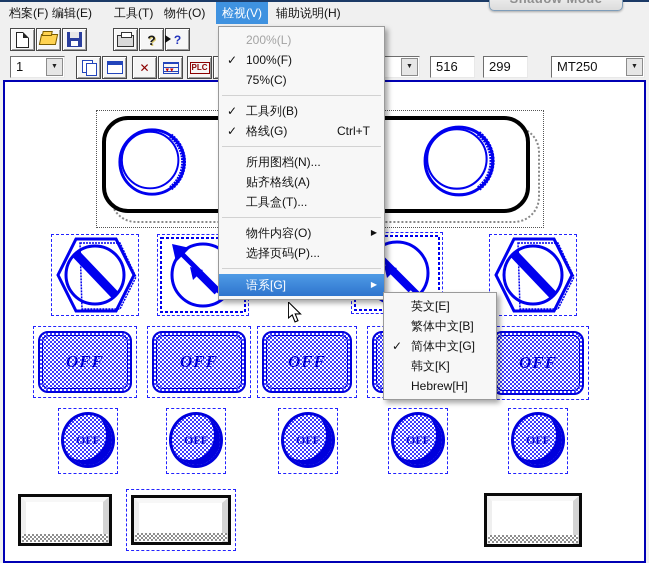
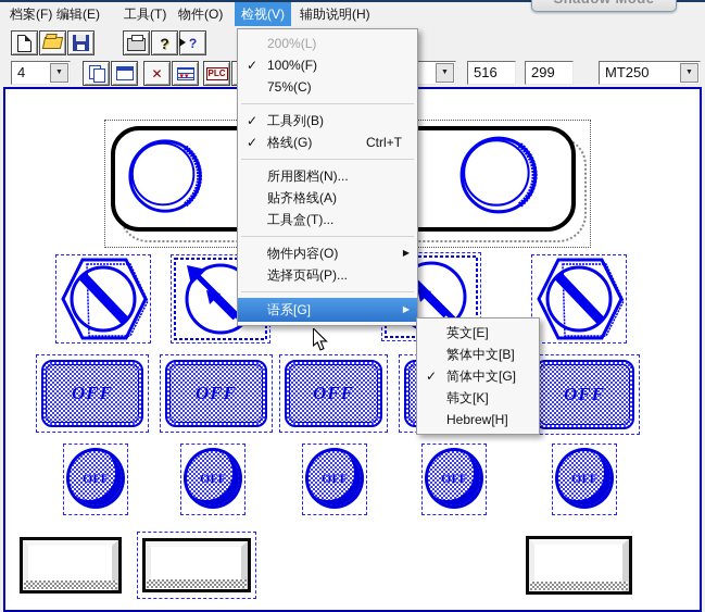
  档案(F)
  编辑(E)
  工具(T)
  物件(O)
  检视(V)
  辅助说明(H)
  ?
  ?
- 1
+ 4
  ✕
  PLC
  516
  299
  MT250
  OFF
  OFF
  OFF
  OFF
  OFF
  OFF
  OFF
  OFF
  OFF
  200%(L)
  100%(F)
  75%(C)
  工具列(B)
  格线(G)
  Ctrl+T
  所用图档(N)...
  贴齐格线(A)
  工具盒(T)...
  物件内容(O)
  选择页码(P)...
  语系[G]
  英文[E]
  繁体中文[B]
  简体中文[G]
  韩文[K]
  Hebrew[H]
